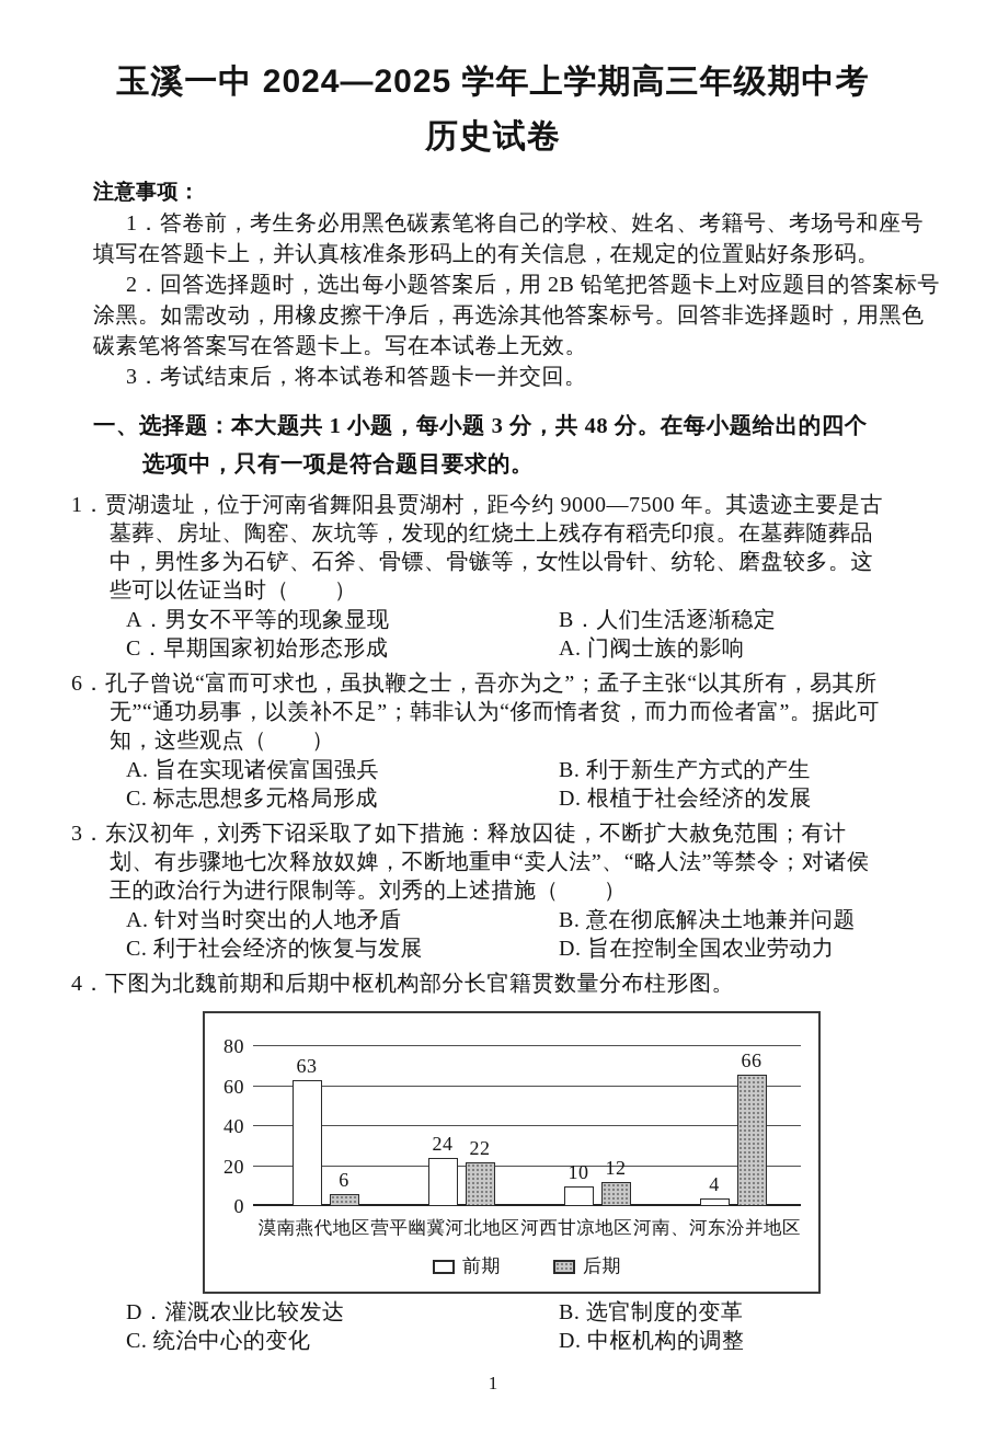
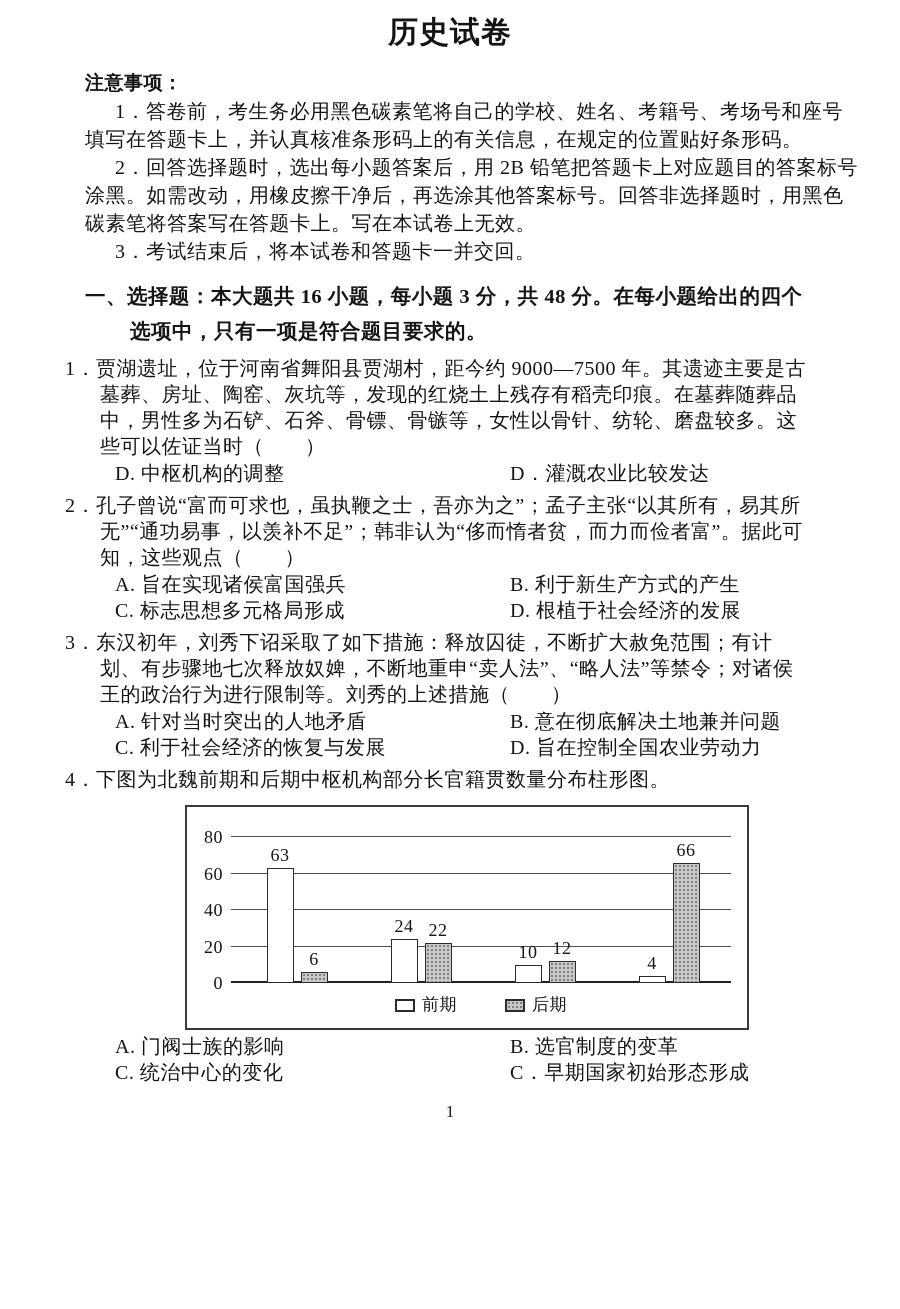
- 玉溪一中 2024—2025 学年上学期高三年级期中考
  历史试卷
  注意事项：
  1．答卷前，考生务必用黑色碳素笔将自己的学校、姓名、考籍号、考场号和座号填写在答题卡上，并认真核准条形码上的有关信息，在规定的位置贴好条形码。
  2．回答选择题时，选出每小题答案后，用 2B 铅笔把答题卡上对应题目的答案标号涂黑。如需改动，用橡皮擦干净后，再选涂其他答案标号。回答非选择题时，用黑色碳素笔将答案写在答题卡上。写在本试卷上无效。
  3．考试结束后，将本试卷和答题卡一并交回。
- 一、选择题：本大题共 1 小题，每小题 3 分，共 48 分。在每小题给出的四个
+ 一、选择题：本大题共 16 小题，每小题 3 分，共 48 分。在每小题给出的四个
  选项中，只有一项是符合题目要求的。
  1．贾湖遗址，位于河南省舞阳县贾湖村，距今约 9000—7500 年。其遗迹主要是古墓葬、房址、陶窑、灰坑等，发现的红烧土上残存有稻壳印痕。在墓葬随葬品中，男性多为石铲、石斧、骨镖、骨镞等，女性以骨针、纺轮、磨盘较多。这些可以佐证当时（ ）
- A．男女不平等的现象显现
- B．人们生活逐渐稳定
- C．早期国家初始形态形成
+ D. 中枢机构的调整
- A. 门阀士族的影响
+ D．灌溉农业比较发达
- 6．孔子曾说“富而可求也，虽执鞭之士，吾亦为之”；孟子主张“以其所有，易其所无”“通功易事，以羡补不足”；韩非认为“侈而惰者贫，而力而俭者富”。据此可知，这些观点（ ）
+ 2．孔子曾说“富而可求也，虽执鞭之士，吾亦为之”；孟子主张“以其所有，易其所无”“通功易事，以羡补不足”；韩非认为“侈而惰者贫，而力而俭者富”。据此可知，这些观点（ ）
  A. 旨在实现诸侯富国强兵
  B. 利于新生产方式的产生
  C. 标志思想多元格局形成
  D. 根植于社会经济的发展
  3．东汉初年，刘秀下诏采取了如下措施：释放囚徒，不断扩大赦免范围；有计划、有步骤地七次释放奴婢，不断地重申“卖人法”、“略人法”等禁令；对诸侯王的政治行为进行限制等。刘秀的上述措施（ ）
  A. 针对当时突出的人地矛盾
  B. 意在彻底解决土地兼并问题
  C. 利于社会经济的恢复与发展
  D. 旨在控制全国农业劳动力
  4．下图为北魏前期和后期中枢机构部分长官籍贯数量分布柱形图。
  0
  20
  40
  60
  80
  63
  6
  24
  22
  10
  12
  4
  66
- 漠南燕代地区
- 营平幽冀河北地区
- 河西甘凉地区
- 河南、河东汾并地区
  前期
  后期
- D．灌溉农业比较发达
+ A. 门阀士族的影响
  B. 选官制度的变革
  C. 统治中心的变化
- D. 中枢机构的调整
+ C．早期国家初始形态形成
  1
